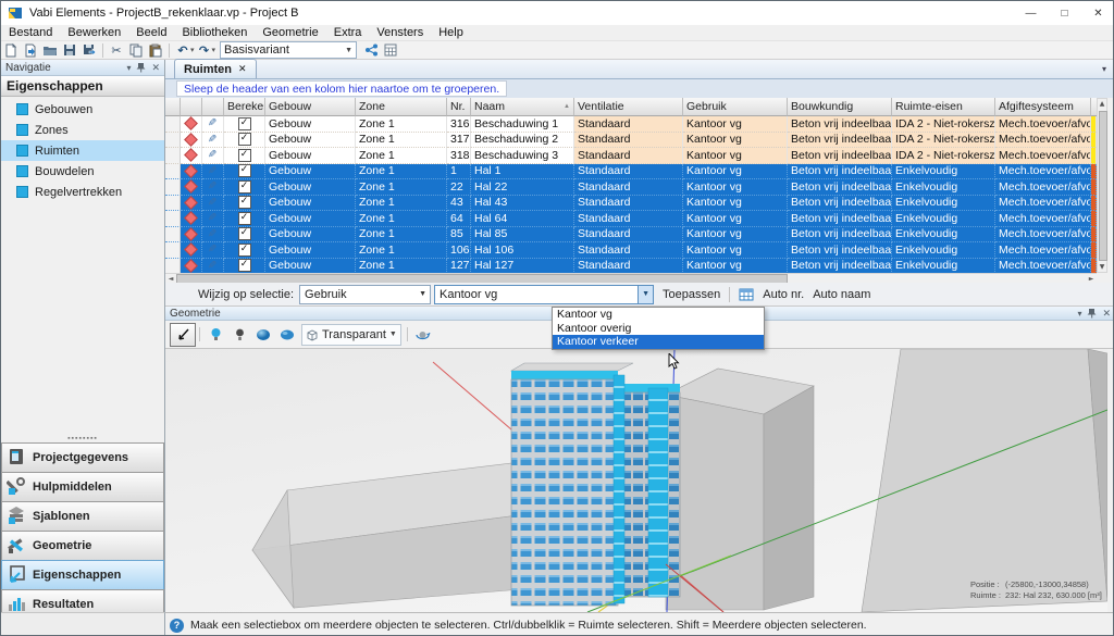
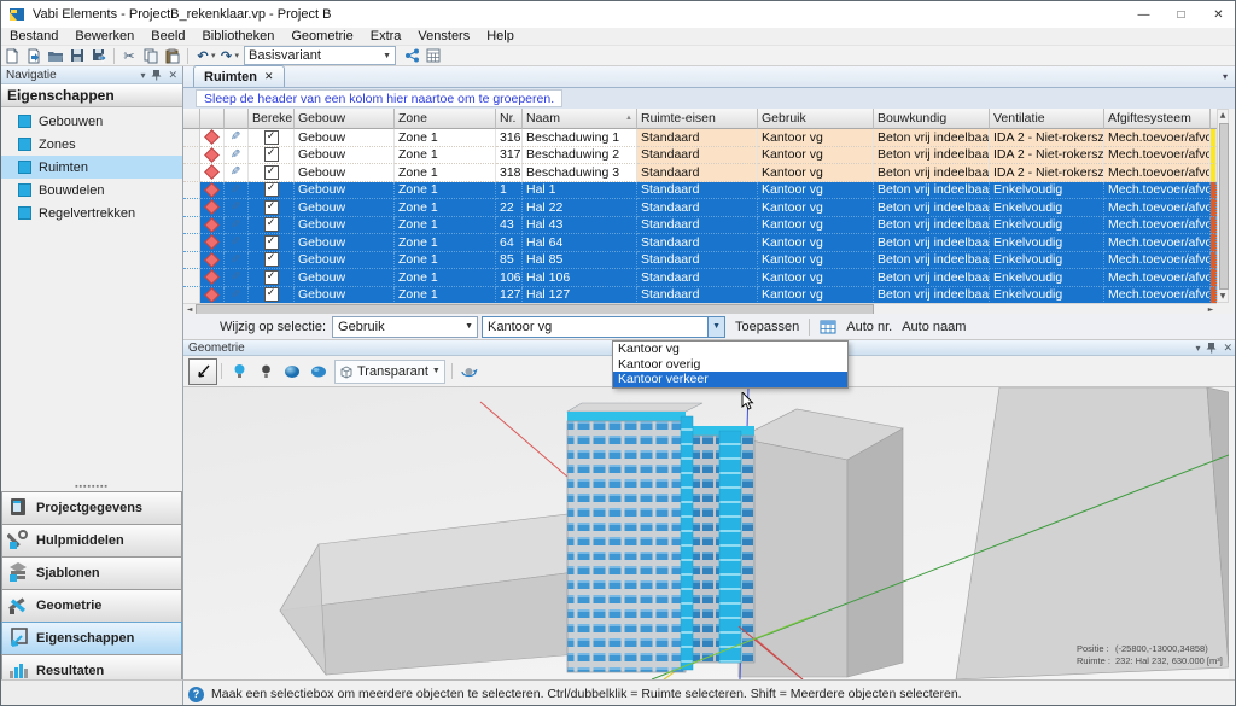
  Vabi Elements - ProjectB_rekenklaar.vp - Project B
  —
  □
  ✕
  Bestand
  Bewerken
  Beeld
  Bibliotheken
  Geometrie
  Extra
  Vensters
  Help
  ✂
  ↶
  ↷
  Basisvariant
  Navigatie
  ▾
  ✕
  Eigenschappen
  Gebouwen
  Zones
  Ruimten
  Bouwdelen
  Regelvertrekken
  Projectgegevens
  Hulpmiddelen
  Sjablonen
  Geometrie
  Eigenschappen
  Resultaten
  Ruimten
  ✕
  ▾
  Sleep de header van een kolom hier naartoe om te groeperen.
  Bereke
  Gebouw
  Zone
  Nr.
  Naam
- Ventilatie
+ Ruimte-eisen
  Gebruik
  Bouwkundig
- Ruimte-eisen
+ Ventilatie
  Afgiftesysteem
  ✓
  Gebouw
  Zone 1
  316
  Beschaduwing 1
  Standaard
  Kantoor vg
  Beton vrij indeelbaa
  IDA 2 - Niet-rokersz
  ✓
  Gebouw
  Zone 1
  317
  Beschaduwing 2
  Standaard
  Kantoor vg
  Beton vrij indeelbaa
  IDA 2 - Niet-rokersz
  ✓
  Gebouw
  Zone 1
  318
  Beschaduwing 3
  Standaard
  Kantoor vg
  Beton vrij indeelbaa
  IDA 2 - Niet-rokersz
  ✓
  Gebouw
  Zone 1
  1
  Hal 1
  Standaard
  Kantoor vg
  Beton vrij indeelbaa
  Enkelvoudig
  ✓
  Gebouw
  Zone 1
  22
  Hal 22
  Standaard
  Kantoor vg
  Beton vrij indeelbaa
  Enkelvoudig
  ✓
  Gebouw
  Zone 1
  43
  Hal 43
  Standaard
  Kantoor vg
  Beton vrij indeelbaa
  Enkelvoudig
  ✓
  Gebouw
  Zone 1
  64
  Hal 64
  Standaard
  Kantoor vg
  Beton vrij indeelbaa
  Enkelvoudig
  ✓
  Gebouw
  Zone 1
  85
  Hal 85
  Standaard
  Kantoor vg
  Beton vrij indeelbaa
  Enkelvoudig
  ✓
  Gebouw
  Zone 1
  106
  Hal 106
  Standaard
  Kantoor vg
  Beton vrij indeelbaa
  Enkelvoudig
  ✓
  Gebouw
  Zone 1
  127
  Hal 127
  Standaard
  Kantoor vg
  Beton vrij indeelbaa
  Enkelvoudig
  Wijzig op selectie:
  Gebruik
  Kantoor vg
  Toepassen
  Auto nr.
  Auto naam
  Geometrie
  ▾
  ✕
  Transparant
  Positie :
  (-25800,-13000,34858)
  Ruimte :
  232: Hal 232, 630.000 [m³]
  Kantoor vg
  Kantoor overig
  Kantoor verkeer
  ?
  Maak een selectiebox om meerdere objecten te selecteren. Ctrl/dubbelklik = Ruimte selecteren. Shift = Meerdere objecten selecteren.
